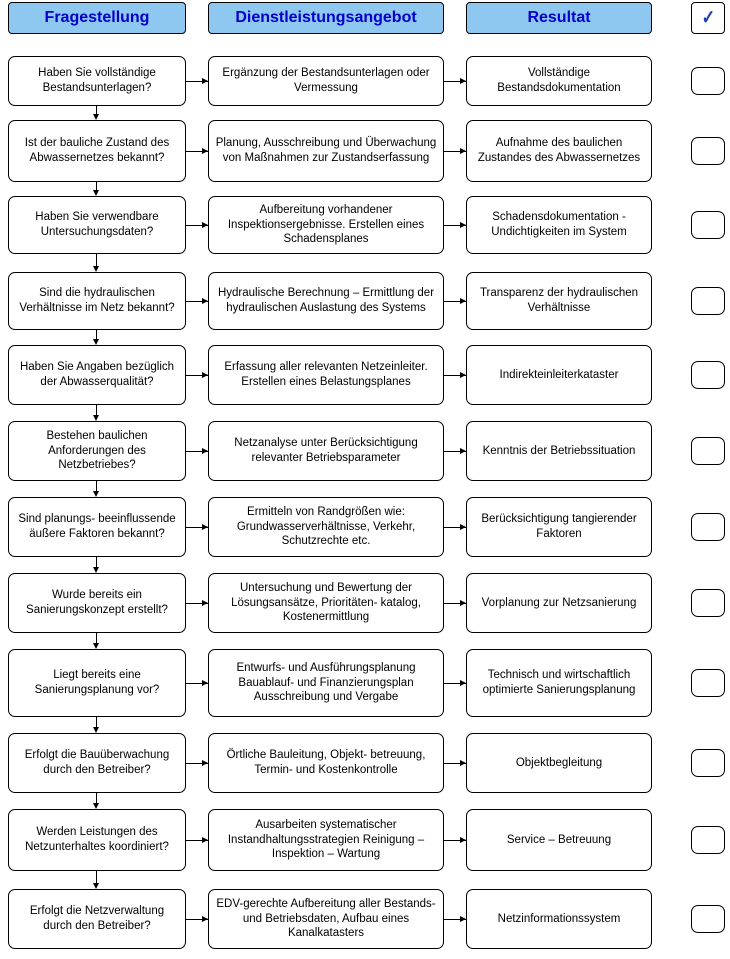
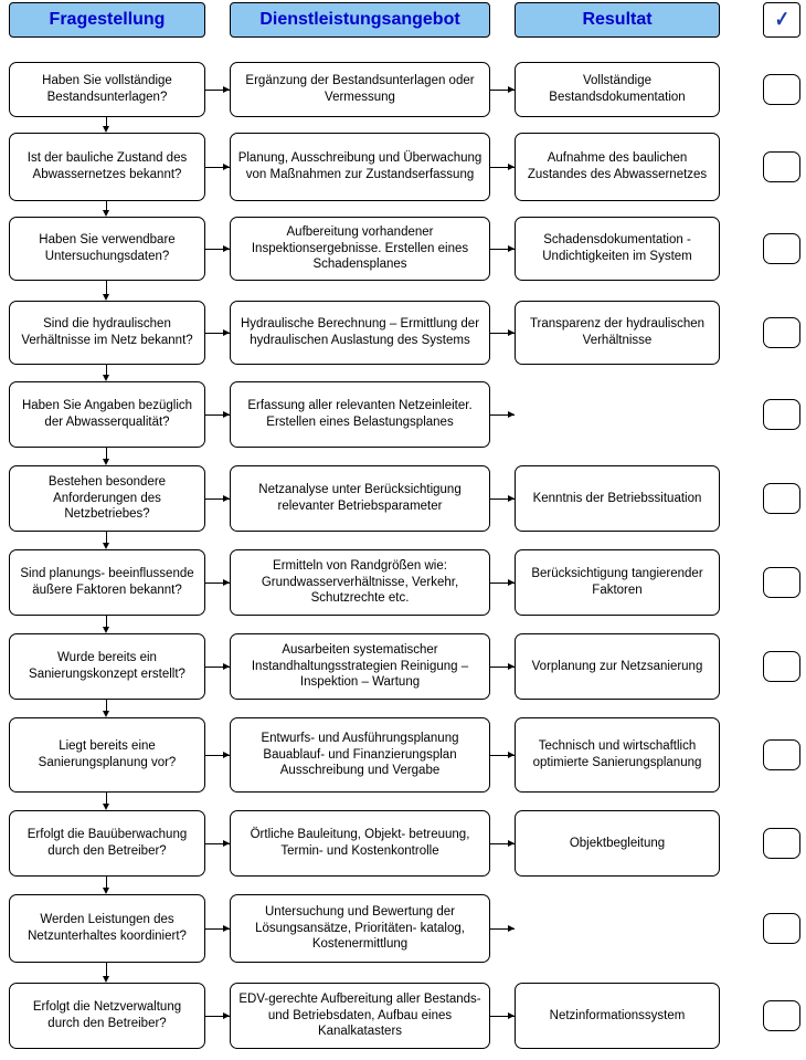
  Fragestellung
  Dienstleistungsangebot
  Resultat
  ✓
  Haben Sie vollständige Bestandsunterlagen?
  Ergänzung der Bestandsunterlagen oder Vermessung
  Vollständige Bestandsdokumentation
  Ist der bauliche Zustand des Abwassernetzes bekannt?
  Planung, Ausschreibung und Überwachung von Maßnahmen zur Zustandserfassung
  Aufnahme des baulichen Zustandes des Abwassernetzes
  Haben Sie verwendbare Untersuchungsdaten?
  Aufbereitung vorhandener Inspektionsergebnisse. Erstellen eines Schadensplanes
  Schadensdokumentation - Undichtigkeiten im System
  Sind die hydraulischen Verhältnisse im Netz bekannt?
  Hydraulische Berechnung – Ermittlung der hydraulischen Auslastung des Systems
  Transparenz der hydraulischen Verhältnisse
  Haben Sie Angaben bezüglich der Abwasserqualität?
  Erfassung aller relevanten Netzeinleiter. Erstellen eines Belastungsplanes
- Indirekteinleiterkataster
- Bestehen baulichen Anforderungen des Netzbetriebes?
+ Bestehen besondere Anforderungen des Netzbetriebes?
  Netzanalyse unter Berücksichtigung relevanter Betriebsparameter
  Kenntnis der Betriebssituation
  Sind planungs- beeinflussende äußere Faktoren bekannt?
  Ermitteln von Randgrößen wie: Grundwasserverhältnisse, Verkehr, Schutzrechte etc.
  Berücksichtigung tangierender Faktoren
  Wurde bereits ein Sanierungskonzept erstellt?
- Untersuchung und Bewertung der Lösungsansätze, Prioritäten- katalog, Kostenermittlung
+ Ausarbeiten systematischer Instandhaltungsstrategien Reinigung – Inspektion – Wartung
  Vorplanung zur Netzsanierung
  Liegt bereits eine Sanierungsplanung vor?
  Entwurfs- und Ausführungsplanung Bauablauf- und Finanzierungsplan Ausschreibung und Vergabe
  Technisch und wirtschaftlich optimierte Sanierungsplanung
  Erfolgt die Bauüberwachung durch den Betreiber?
  Örtliche Bauleitung, Objekt- betreuung, Termin- und Kostenkontrolle
  Objektbegleitung
  Werden Leistungen des Netzunterhaltes koordiniert?
- Ausarbeiten systematischer Instandhaltungsstrategien Reinigung – Inspektion – Wartung
+ Untersuchung und Bewertung der Lösungsansätze, Prioritäten- katalog, Kostenermittlung
- Service – Betreuung
  Erfolgt die Netzverwaltung durch den Betreiber?
  EDV-gerechte Aufbereitung aller Bestands- und Betriebsdaten, Aufbau eines Kanalkatasters
  Netzinformationssystem
